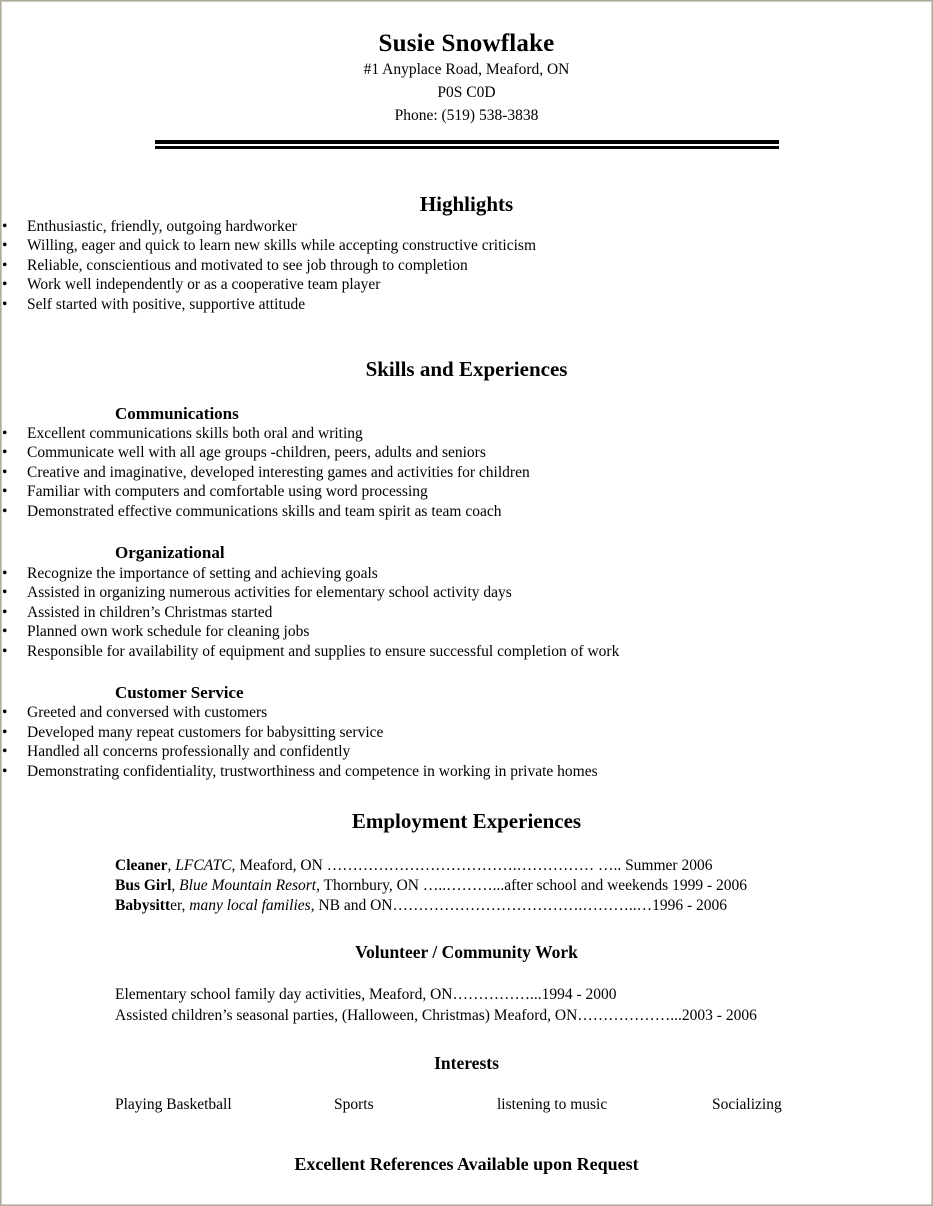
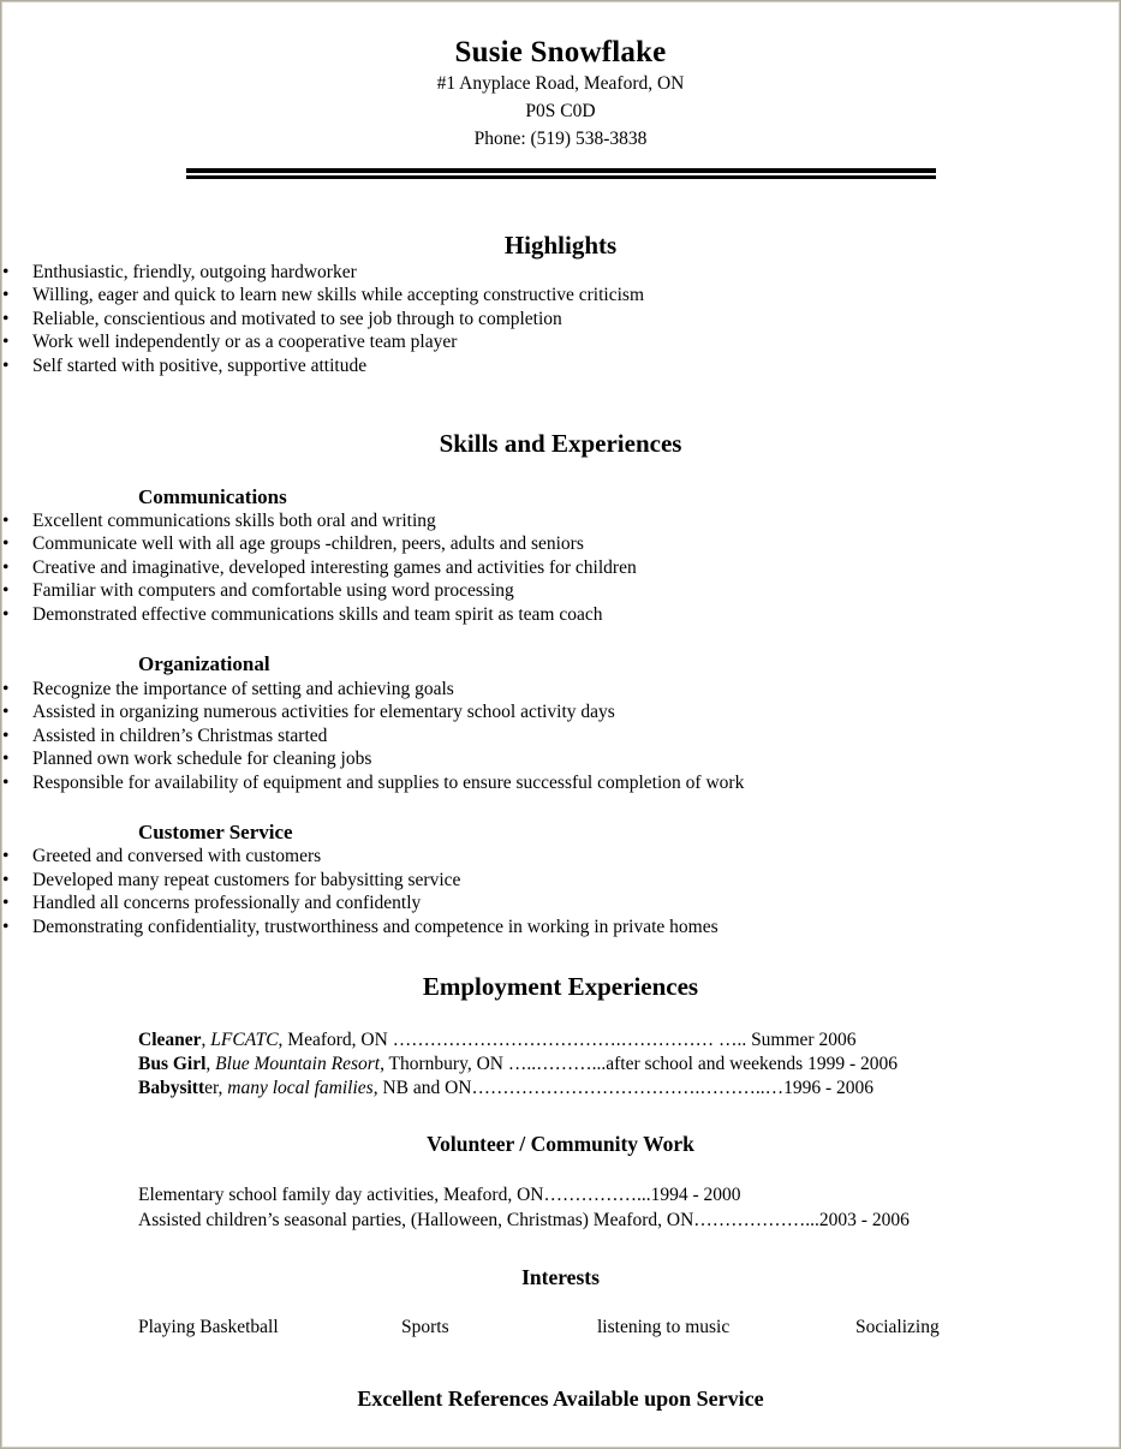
  Susie Snowflake
  #1 Anyplace Road, Meaford, ON
  P0S C0D
  Phone: (519) 538-3838
  Highlights
  •
  Enthusiastic, friendly, outgoing hardworker
  •
  Willing, eager and quick to learn new skills while accepting constructive criticism
  •
  Reliable, conscientious and motivated to see job through to completion
  •
  Work well independently or as a cooperative team player
  •
  Self started with positive, supportive attitude
  Skills and Experiences
  Communications
  •
  Excellent communications skills both oral and writing
  •
  Communicate well with all age groups -children, peers, adults and seniors
  •
  Creative and imaginative, developed interesting games and activities for children
  •
  Familiar with computers and comfortable using word processing
  •
  Demonstrated effective communications skills and team spirit as team coach
  Organizational
  •
  Recognize the importance of setting and achieving goals
  •
  Assisted in organizing numerous activities for elementary school activity days
  •
  Assisted in children’s Christmas started
  •
  Planned own work schedule for cleaning jobs
  •
  Responsible for availability of equipment and supplies to ensure successful completion of work
  Customer Service
  •
  Greeted and conversed with customers
  •
  Developed many repeat customers for babysitting service
  •
  Handled all concerns professionally and confidently
  •
  Demonstrating confidentiality, trustworthiness and competence in working in private homes
  Employment Experiences
  Cleaner, LFCATC, Meaford, ON ……………………………….…………… ….. Summer 2006
  Bus Girl, Blue Mountain Resort, Thornbury, ON …..………...after school and weekends 1999 - 2006
  Babysitter, many local families, NB and ON……………………………….………..…1996 - 2006
  Volunteer / Community Work
  Elementary school family day activities, Meaford, ON……………...1994 - 2000
  Assisted children’s seasonal parties, (Halloween, Christmas) Meaford, ON………………...2003 - 2006
  Interests
  Playing Basketball
  Sports
  listening to music
  Socializing
- Excellent References Available upon Request
+ Excellent References Available upon Service
